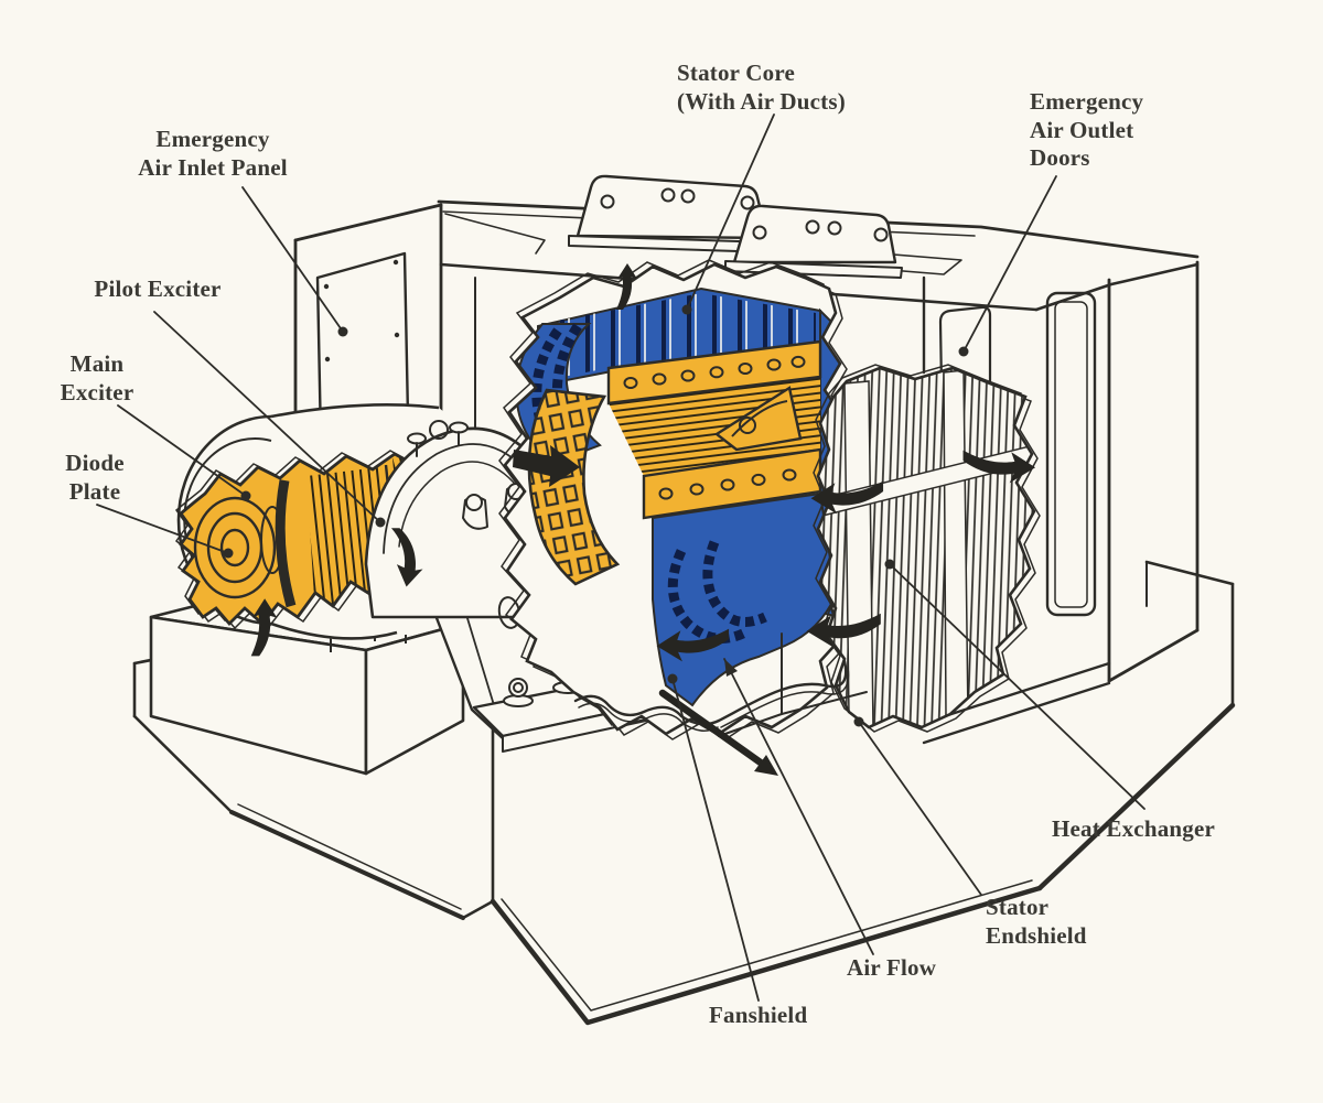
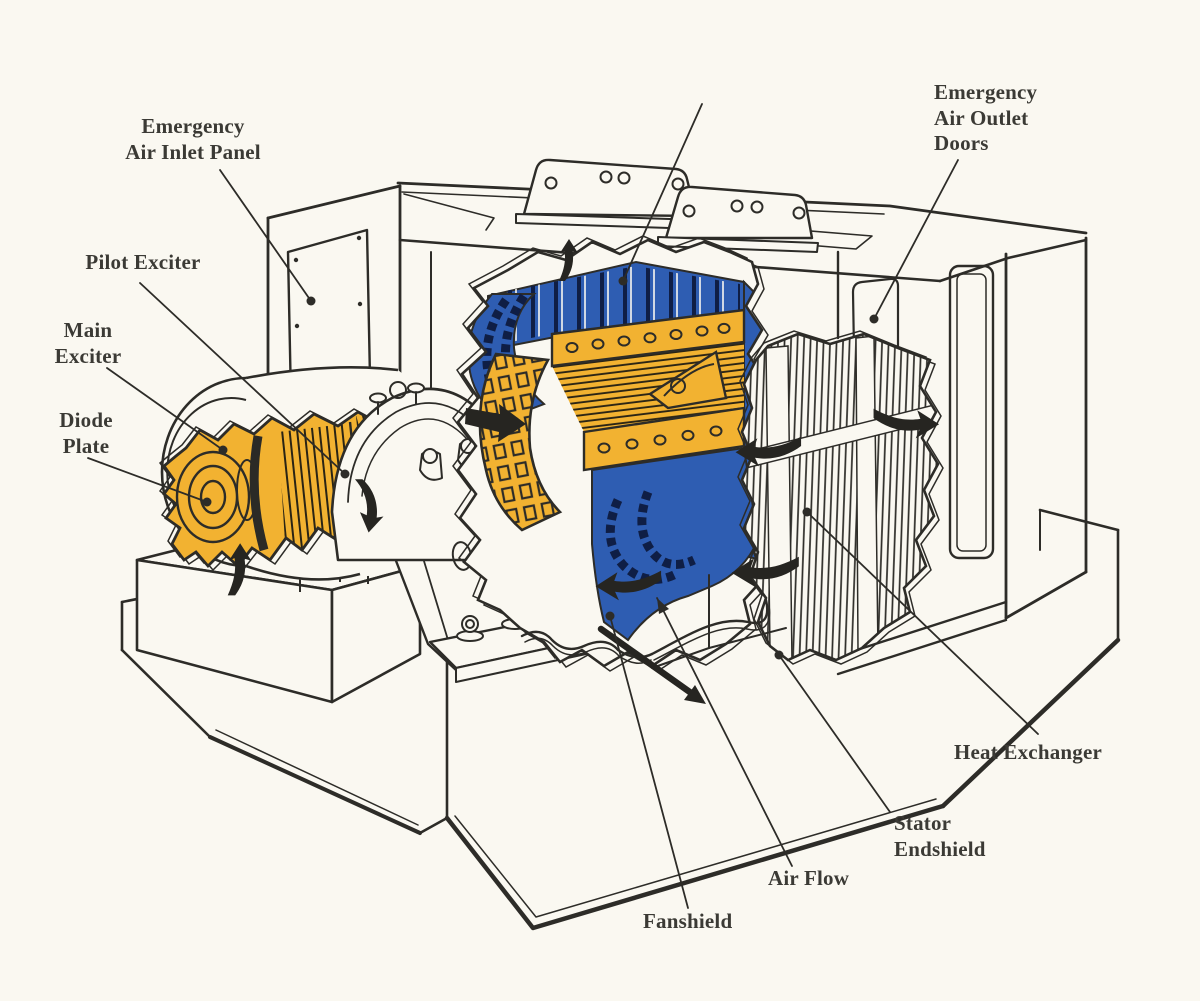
  Emergency
  Air Inlet Panel
  Pilot Exciter
  Main
  Exciter
  Diode
  Plate
- Stator Core
- (With Air Ducts)
  Emergency
  Air Outlet
  Doors
  Heat Exchanger
  Stator
  Endshield
  Air Flow
  Fanshield
